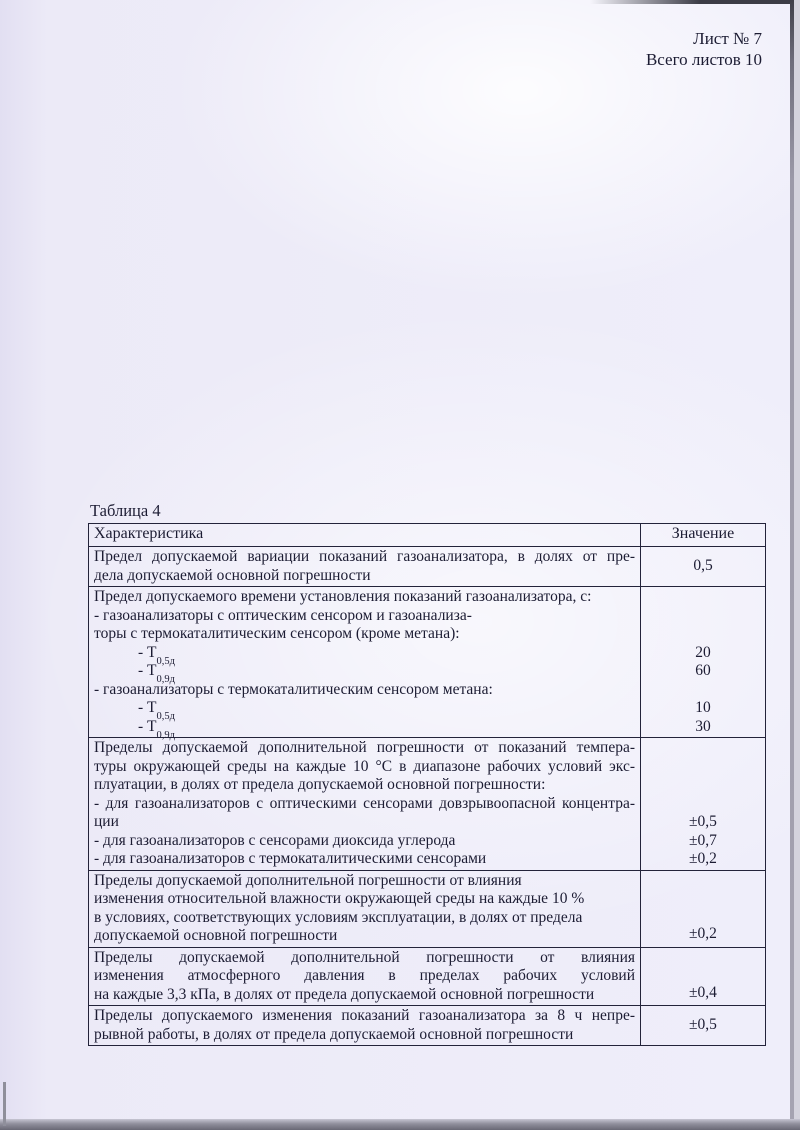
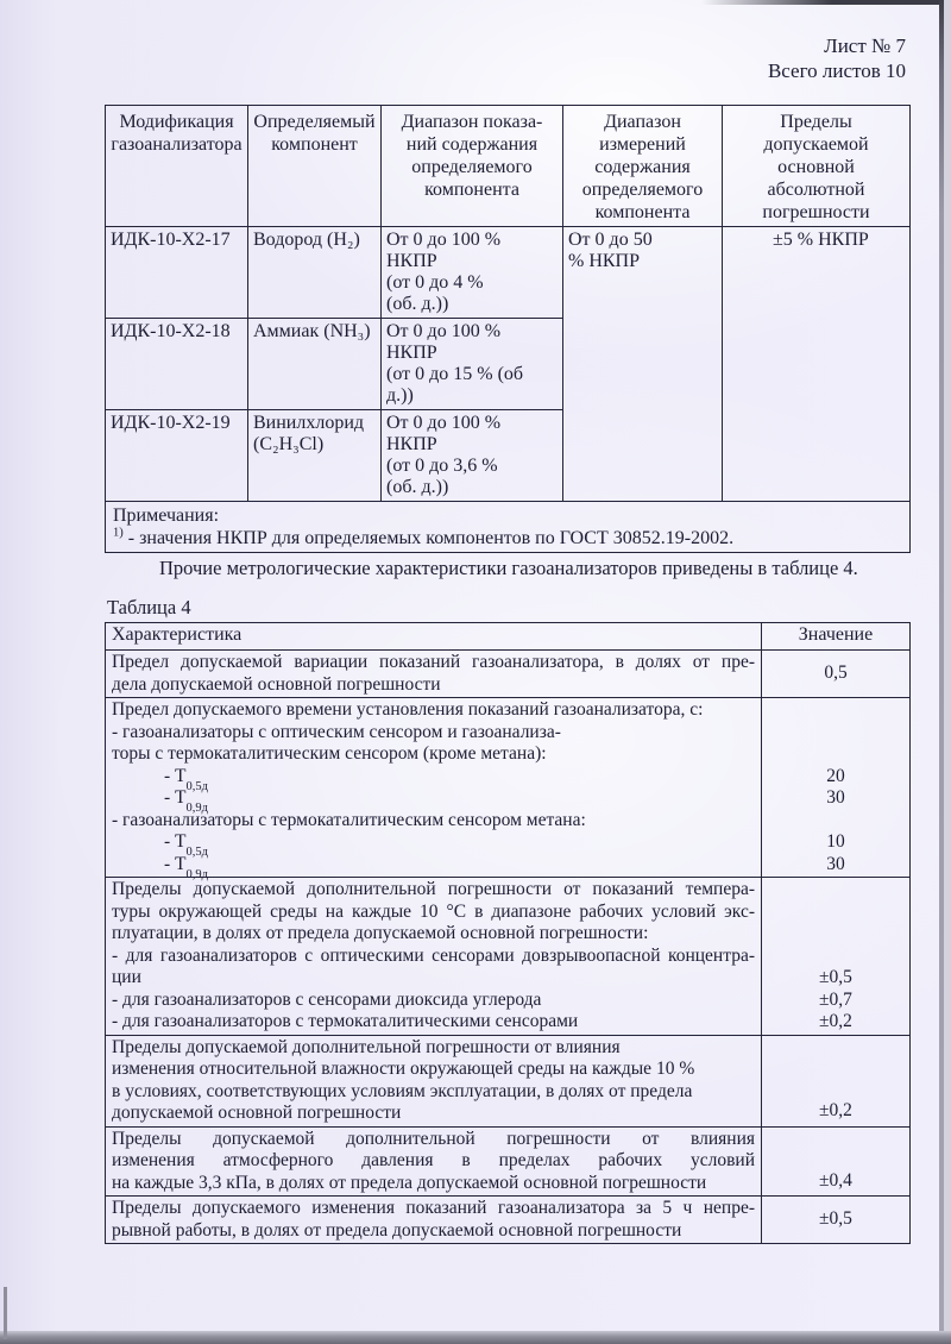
  Лист № 7
  Всего листов 10
+ Модификация газоанализатора	Определяемый компонент	Диапазон показа- ний содержания определяемого компонента	Диапазон измерений содержания определяемого компонента	Пределы допускаемой основной абсолютной погрешности
+ ИДК-10-Х2-17	Водород (H₂)	От 0 до 100 % НКПР (от 0 до 4 % (об. д.))	От 0 до 50 % НКПР	±5 % НКПР
+ ИДК-10-Х2-18	Аммиак (NH₃)	От 0 до 100 % НКПР (от 0 до 15 % (об д.))
+ ИДК-10-Х2-19	Винилхлорид (C₂H₃Cl)	От 0 до 100 % НКПР (от 0 до 3,6 % (об. д.))
+ Примечания: 1) - значения НКПР для определяемых компонентов по ГОСТ 30852.19-2002.
+ Прочие метрологические характеристики газоанализаторов приведены в таблице 4.
  Таблица 4
  Характеристика	Значение
  Предел допускаемой вариации показаний газоанализатора, в долях от пре- дела допускаемой основной погрешности	0,5
- Предел допускаемого времени установления показаний газоанализатора, с: - газоанализаторы с оптическим сенсором и газоанализа- торы с термокаталитическим сенсором (кроме метана): - Т0,5д - Т0,9д - газоанализаторы с термокаталитическим сенсором метана: - Т0,5д - Т0,9д	20 60 10 30
+ Предел допускаемого времени установления показаний газоанализатора, с: - газоанализаторы с оптическим сенсором и газоанализа- торы с термокаталитическим сенсором (кроме метана): - Т0,5д - Т0,9д - газоанализаторы с термокаталитическим сенсором метана: - Т0,5д - Т0,9д	20 30 10 30
  Пределы допускаемой дополнительной погрешности от показаний темпера- туры окружающей среды на каждые 10 °С в диапазоне рабочих условий экс- плуатации, в долях от предела допускаемой основной погрешности: - для газоанализаторов с оптическими сенсорами довзрывоопасной концентра- ции - для газоанализаторов с сенсорами диоксида углерода - для газоанализаторов с термокаталитическими сенсорами	±0,5 ±0,7 ±0,2
  Пределы допускаемой дополнительной погрешности от влияния изменения относительной влажности окружающей среды на каждые 10 % в условиях, соответствующих условиям эксплуатации, в долях от предела допускаемой основной погрешности	±0,2
  Пределы допускаемой дополнительной погрешности от влияния изменения атмосферного давления в пределах рабочих условий на каждые 3,3 кПа, в долях от предела допускаемой основной погрешности	±0,4
- Пределы допускаемого изменения показаний газоанализатора за 8 ч непре- рывной работы, в долях от предела допускаемой основной погрешности	±0,5
+ Пределы допускаемого изменения показаний газоанализатора за 5 ч непре- рывной работы, в долях от предела допускаемой основной погрешности	±0,5
